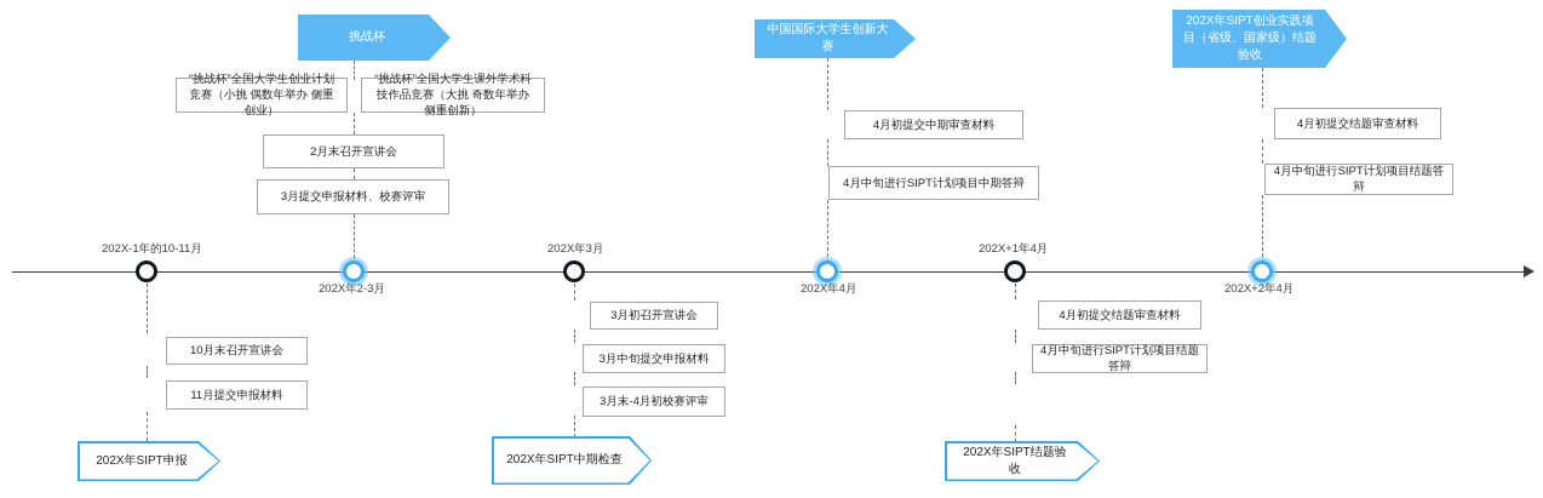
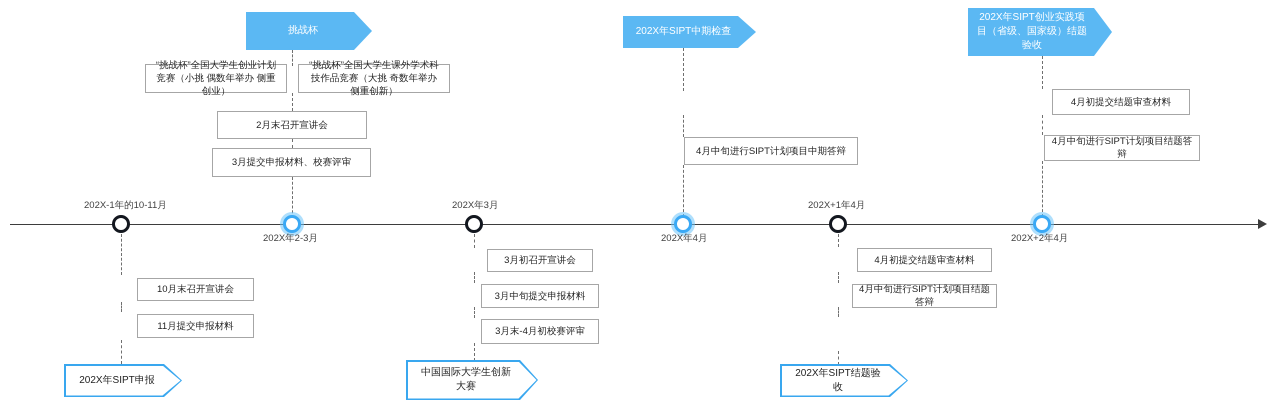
  挑战杯
- 中国国际大学生创新大赛
+ 202X年SIPT中期检查
  202X年SIPT创业实践项目（省级、国家级）结题验收
  “挑战杯”全国大学生创业计划竞赛（小挑 偶数年举办 侧重创业）
  “挑战杯”全国大学生课外学术科技作品竞赛（大挑 奇数年举办 侧重创新）
  2月末召开宣讲会
  3月提交申报材料、校赛评审
- 4月初提交中期审查材料
  4月中旬进行SIPT计划项目中期答辩
  4月初提交结题审查材料
  4月中旬进行SIPT计划项目结题答辩
  202X-1年的10-11月
  202X年2-3月
  202X年3月
  202X年4月
  202X+1年4月
  202X+2年4月
  10月末召开宣讲会
  11月提交申报材料
  3月初召开宣讲会
  3月中旬提交申报材料
  3月末-4月初校赛评审
  4月初提交结题审查材料
  4月中旬进行SIPT计划项目结题答辩
  202X年SIPT申报
- 202X年SIPT中期检查
+ 中国国际大学生创新大赛
  202X年SIPT结题验收
